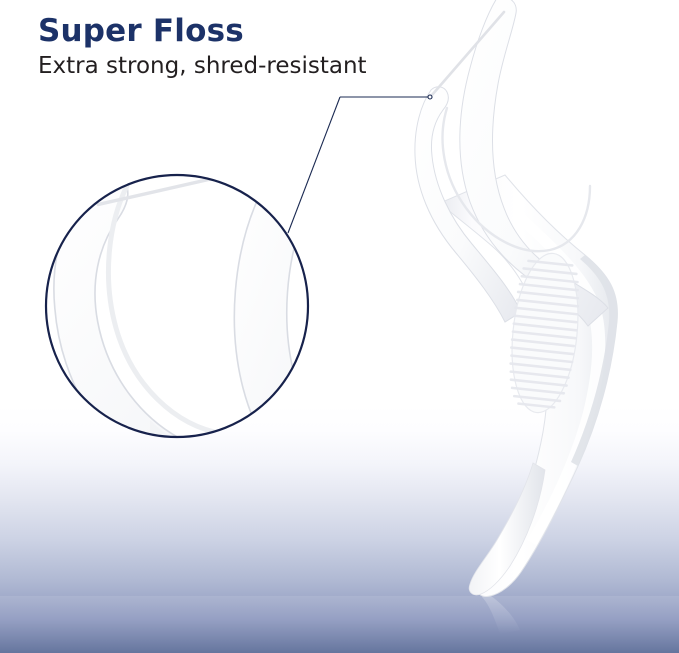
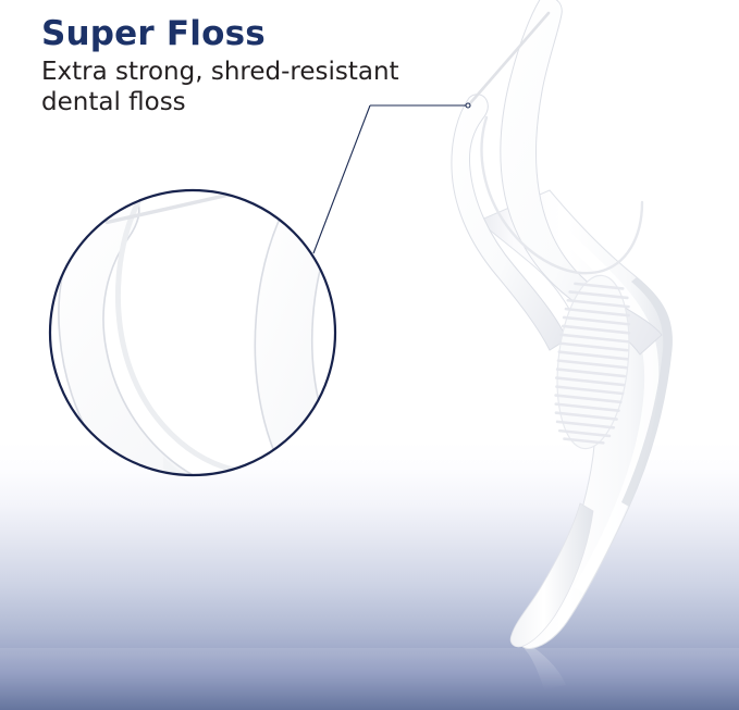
  Super Floss
  Extra strong, shred-resistant
+ dental floss
